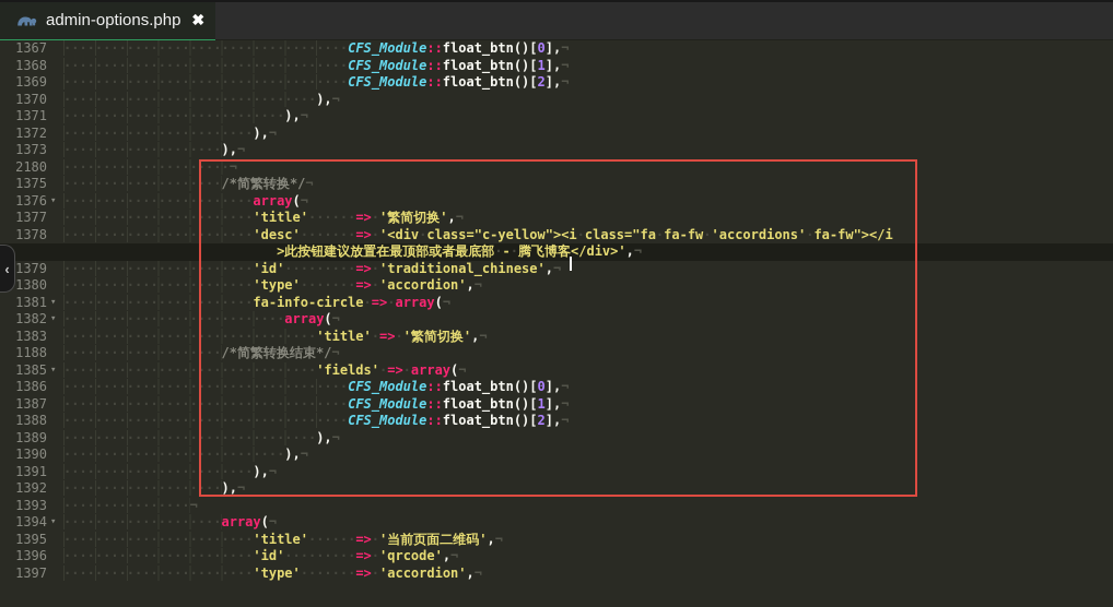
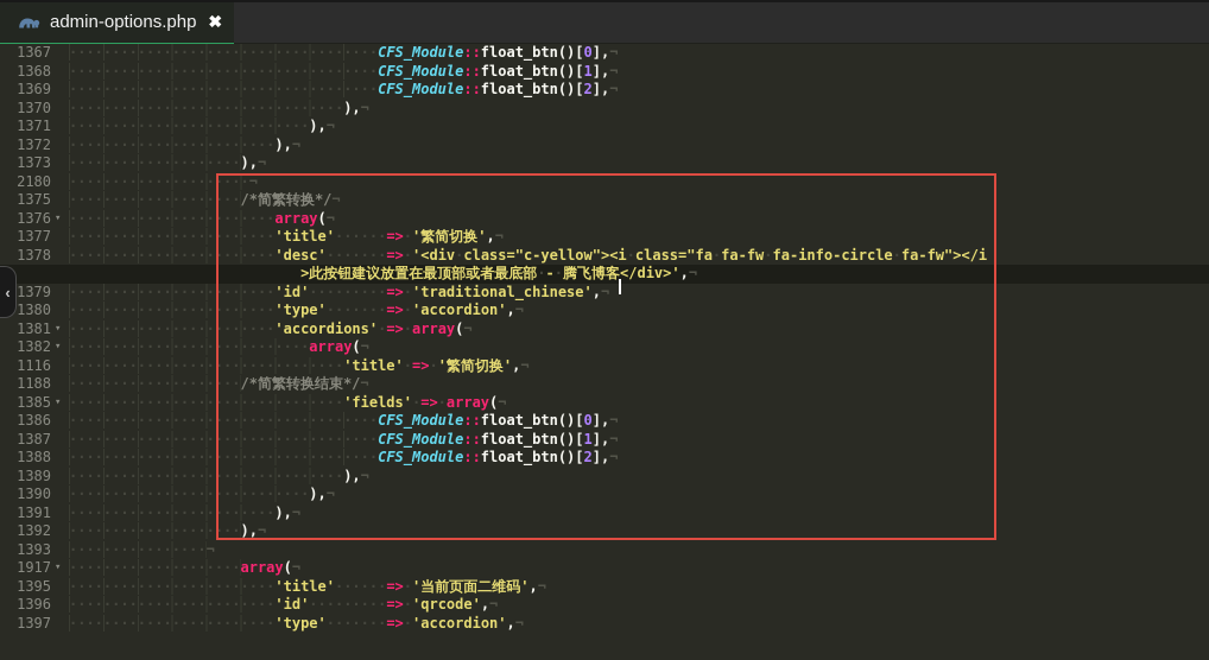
  admin-options.php
  ✖
  1367
  ····································CFS_Module::float_btn()[0],¬
  1368
  ····································CFS_Module::float_btn()[1],¬
  1369
  ····································CFS_Module::float_btn()[2],¬
  1370
  ································),¬
  1371
  ····························),¬
  1372
  ························),¬
  1373
  ····················),¬
  2180
  ·····················¬
  1375
  ····················/*简繁转换*/¬
  1376
  ▾
  ························array(¬
  1377
  ························'title'······=>·'繁简切换',¬
  1378
- ························'desc'·······=>·'<div·class="c-yellow"><i·class="fa·fa-fw·'accordions'·fa-fw"></i
+ ························'desc'·······=>·'<div·class="c-yellow"><i·class="fa·fa-fw·fa-info-circle·fa-fw"></i
  >此按钮建议放置在最顶部或者最底部·-·腾飞博客</div>',¬
  1379
  ························'id'·········=>·'traditional_chinese',¬
  1380
  ························'type'·······=>·'accordion',¬
  1381
  ▾
- ························fa-info-circle·=>·array(¬
+ ························'accordions'·=>·array(¬
  1382
  ▾
  ····························array(¬
- 1383
+ 1116
  ································'title'·=>·'繁简切换',¬
  1188
  ····················/*简繁转换结束*/¬
  1385
  ▾
  ································'fields'·=>·array(¬
  1386
  ····································CFS_Module::float_btn()[0],¬
  1387
  ····································CFS_Module::float_btn()[1],¬
  1388
  ····································CFS_Module::float_btn()[2],¬
  1389
  ································),¬
  1390
  ····························),¬
  1391
  ························),¬
  1392
  ····················),¬
  1393
  ················¬
- 1394
+ 1917
  ▾
  ····················array(¬
  1395
  ························'title'······=>·'当前页面二维码',¬
  1396
  ························'id'·········=>·'qrcode',¬
  1397
  ························'type'·······=>·'accordion',¬
  ‹
